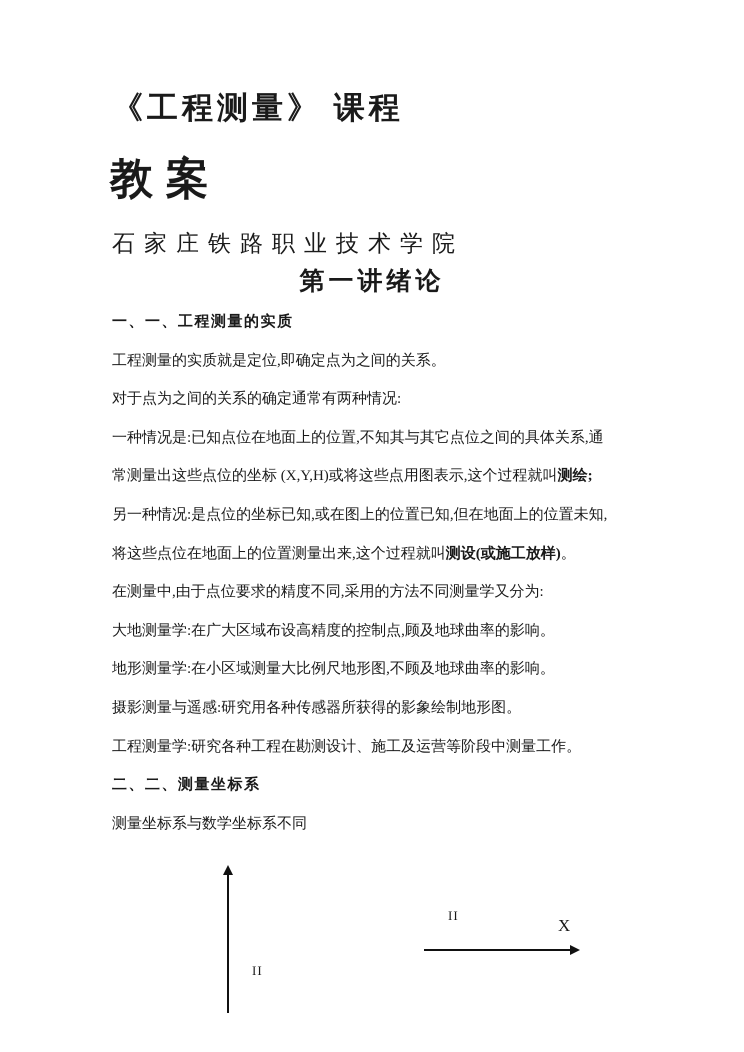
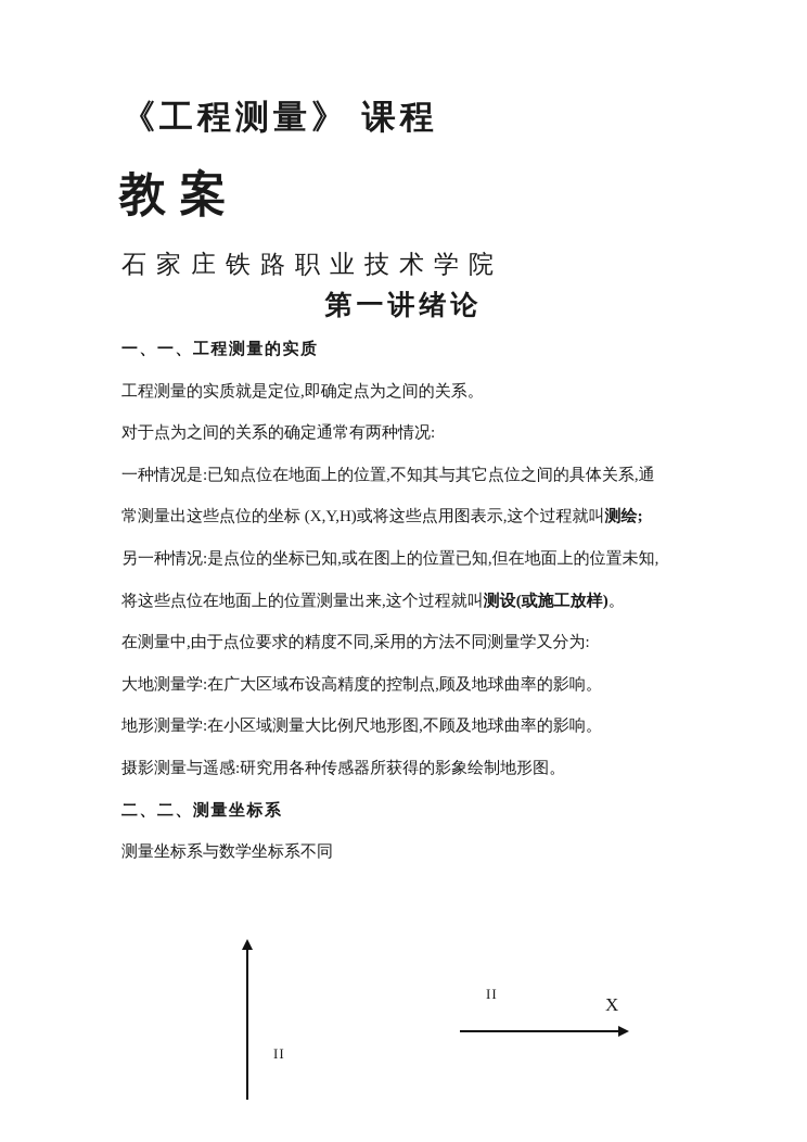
  《工程测量》 课程
  教 案
  石家庄铁路职业技术学院
  第一讲绪论
  一、一、工程测量的实质
  工程测量的实质就是定位,即确定点为之间的关系。
  对于点为之间的关系的确定通常有两种情况:
  一种情况是:已知点位在地面上的位置,不知其与其它点位之间的具体关系,通
  常测量出这些点位的坐标 (X,Y,H)或将这些点用图表示,这个过程就叫测绘;
  另一种情况:是点位的坐标已知,或在图上的位置已知,但在地面上的位置未知,
  将这些点位在地面上的位置测量出来,这个过程就叫测设(或施工放样)。
  在测量中,由于点位要求的精度不同,采用的方法不同测量学又分为:
  大地测量学:在广大区域布设高精度的控制点,顾及地球曲率的影响。
  地形测量学:在小区域测量大比例尺地形图,不顾及地球曲率的影响。
  摄影测量与遥感:研究用各种传感器所获得的影象绘制地形图。
- 工程测量学:研究各种工程在勘测设计、施工及运营等阶段中测量工作。
  二、二、测量坐标系
  测量坐标系与数学坐标系不同
  II
  II
  X
